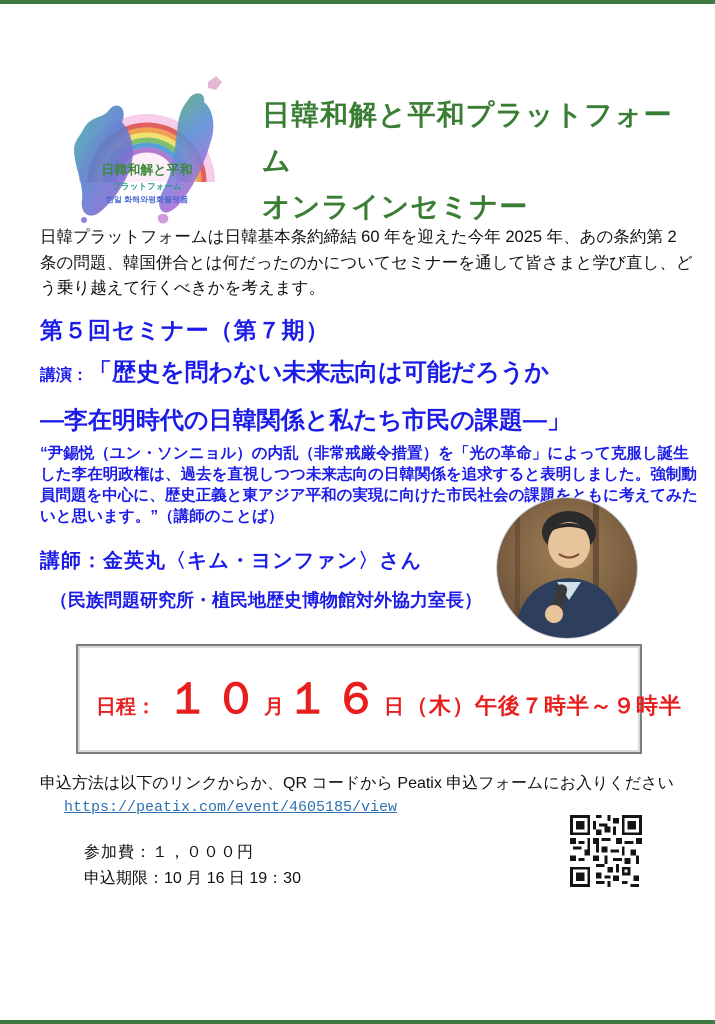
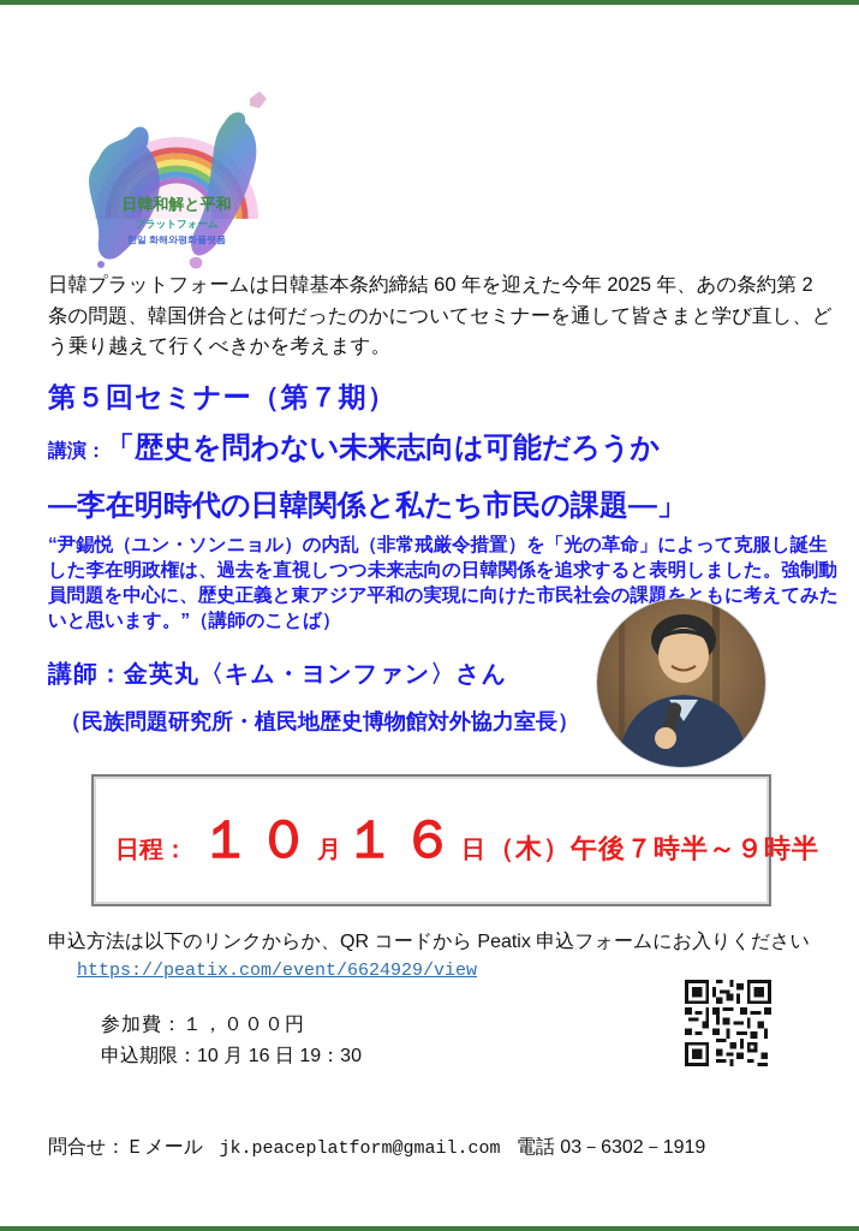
  日韓和解と平和
  プラットフォーム
  한일 화해와평화플랫폼
- 日韓和解と平和プラットフォーム
- オンラインセミナー
  日韓プラットフォームは日韓基本条約締結 60 年を迎えた今年 2025 年、あの条約第 2 条の問題、韓国併合とは何だったのかについてセミナーを通して皆さまと学び直し、どう乗り越えて行くべきかを考えます。
  第５回セミナー（第７期）
  講演：「歴史を問わない未来志向は可能だろうか
  ―李在明時代の日韓関係と私たち市民の課題―」
  “尹錫悦（ユン・ソンニョル）の内乱（非常戒厳令措置）を「光の革命」によって克服し誕生した李在明政権は、過去を直視しつつ未来志向の日韓関係を追求すると表明しました。強制動員問題を中心に、歴史正義と東アジア平和の実現に向けた市民社会の課題をともに考えてみたいと思います。”（講師のことば）
  講師：金英丸〈キム・ヨンファン〉さん
  （民族問題研究所・植民地歴史博物館対外協力室長）
  日程：
  １０
  月
  １６
  日
  （木）午後７時半～９時半
  申込方法は以下のリンクからか、QR コードから Peatix 申込フォームにお入りください
- https://peatix.com/event/4605185/view
+ https://peatix.com/event/6624929/view
  参加費：１，０００円
  申込期限：10 月 16 日 19：30
+ 問合せ：Ｅメール jk.peaceplatform@gmail.com 電話 03－6302－1919
